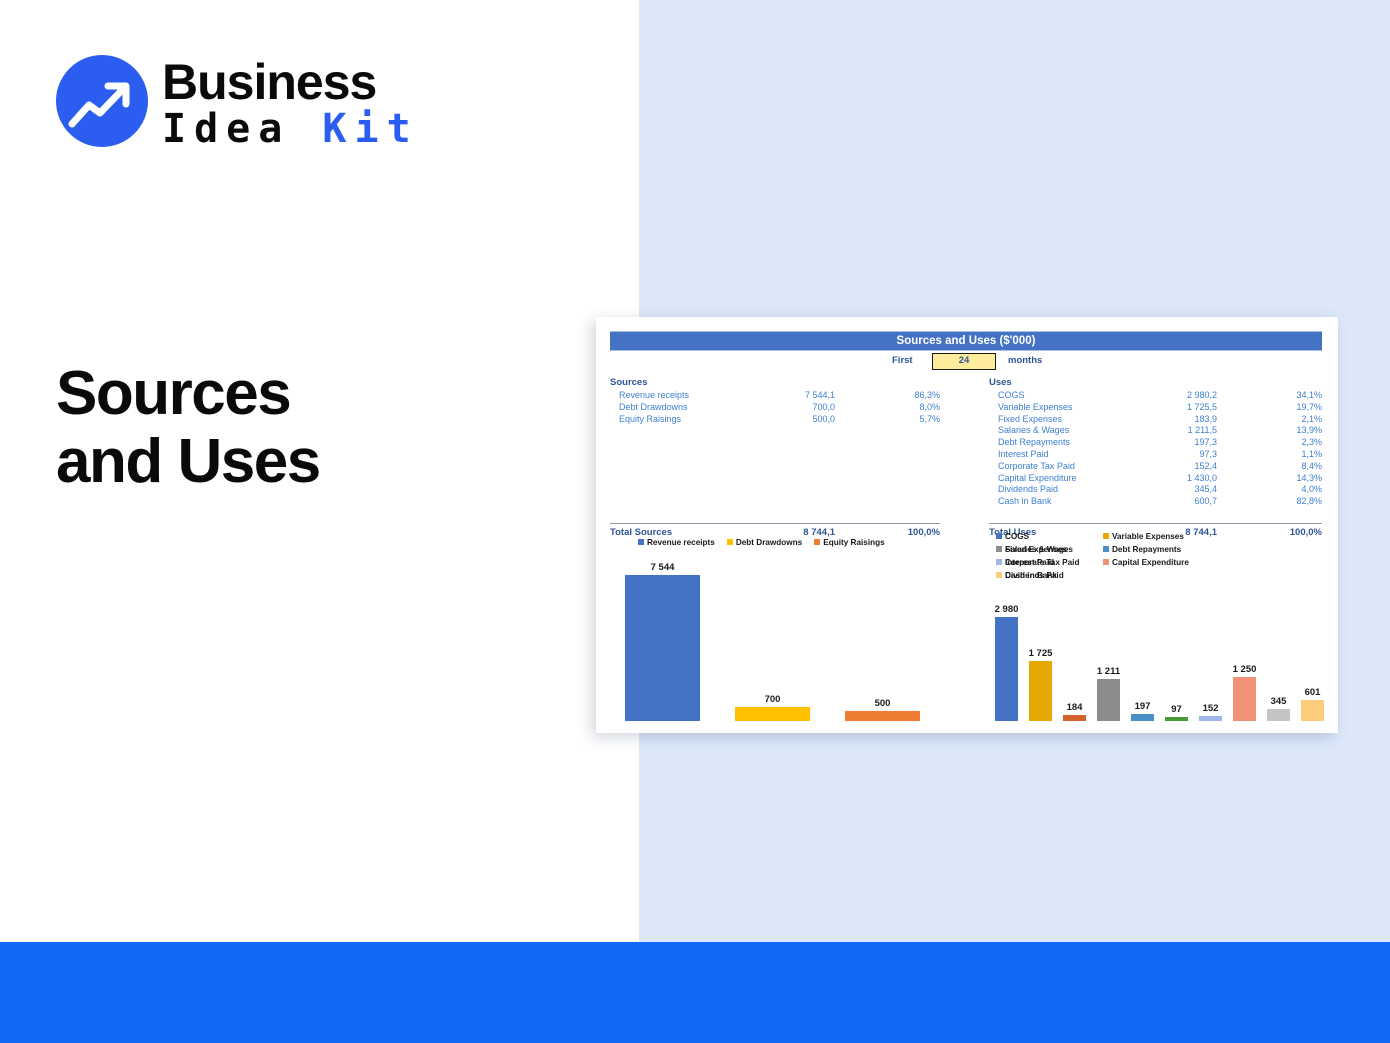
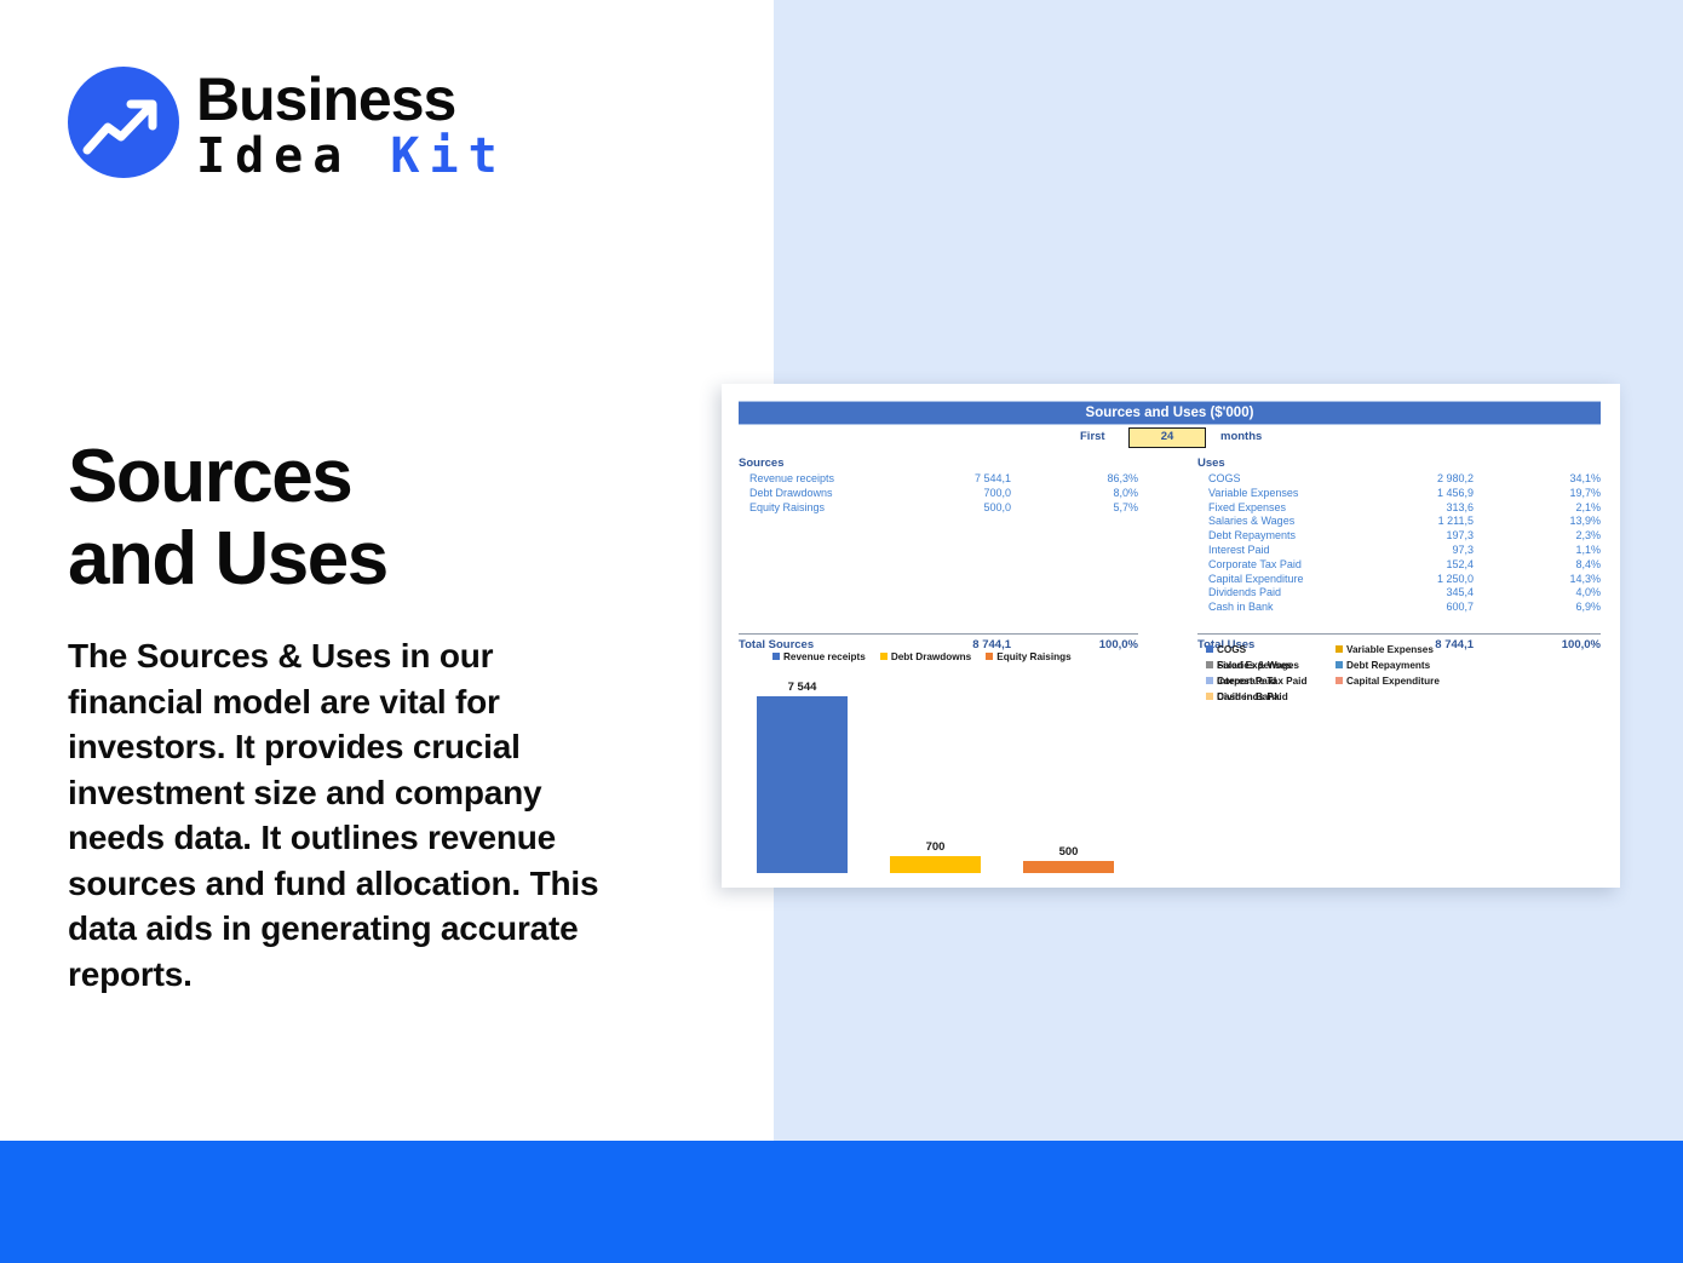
  Business
  Idea Kit
  Sources
  and Uses
+ The Sources & Uses in our financial model are vital for investors. It provides crucial investment size and company needs data. It outlines revenue sources and fund allocation. This data aids in generating accurate reports.
  Sources and Uses ($'000)
  First
  24
  months
  Sources
  Revenue receipts
  7 544,1
  86,3%
  Debt Drawdowns
  700,0
  8,0%
  Equity Raisings
  500,0
  5,7%
  Total Sources
  8 744,1
  100,0%
  Uses
  COGS
  2 980,2
  34,1%
  Variable Expenses
- 1 725,5
+ 1 456,9
  19,7%
  Fixed Expenses
- 183,9
+ 313,6
  2,1%
  Salaries & Wages
  1 211,5
  13,9%
  Debt Repayments
  197,3
  2,3%
  Interest Paid
  97,3
  1,1%
  Corporate Tax Paid
  152,4
  8,4%
  Capital Expenditure
- 1 430,0
+ 1 250,0
  14,3%
  Dividends Paid
  345,4
  4,0%
  Cash in Bank
  600,7
- 82,8%
+ 6,9%
  Tal Uses
  8 744,1
  100,0%
  Revenue receipts Debt Drawdowns Equity Raisings
  COGS Variable ExpensesFixed Expenses
  Salaries & Wages Debt RepaymentsInterest Paid
  Corporate Tax Paid Capital ExpenditureDividends Paid
  Cash in Bank
  7 544
  700
  500
- 2 980
- 1 725
- 184
- 1 211
- 197
- 97
- 152
- 1 250
- 345
- 601
